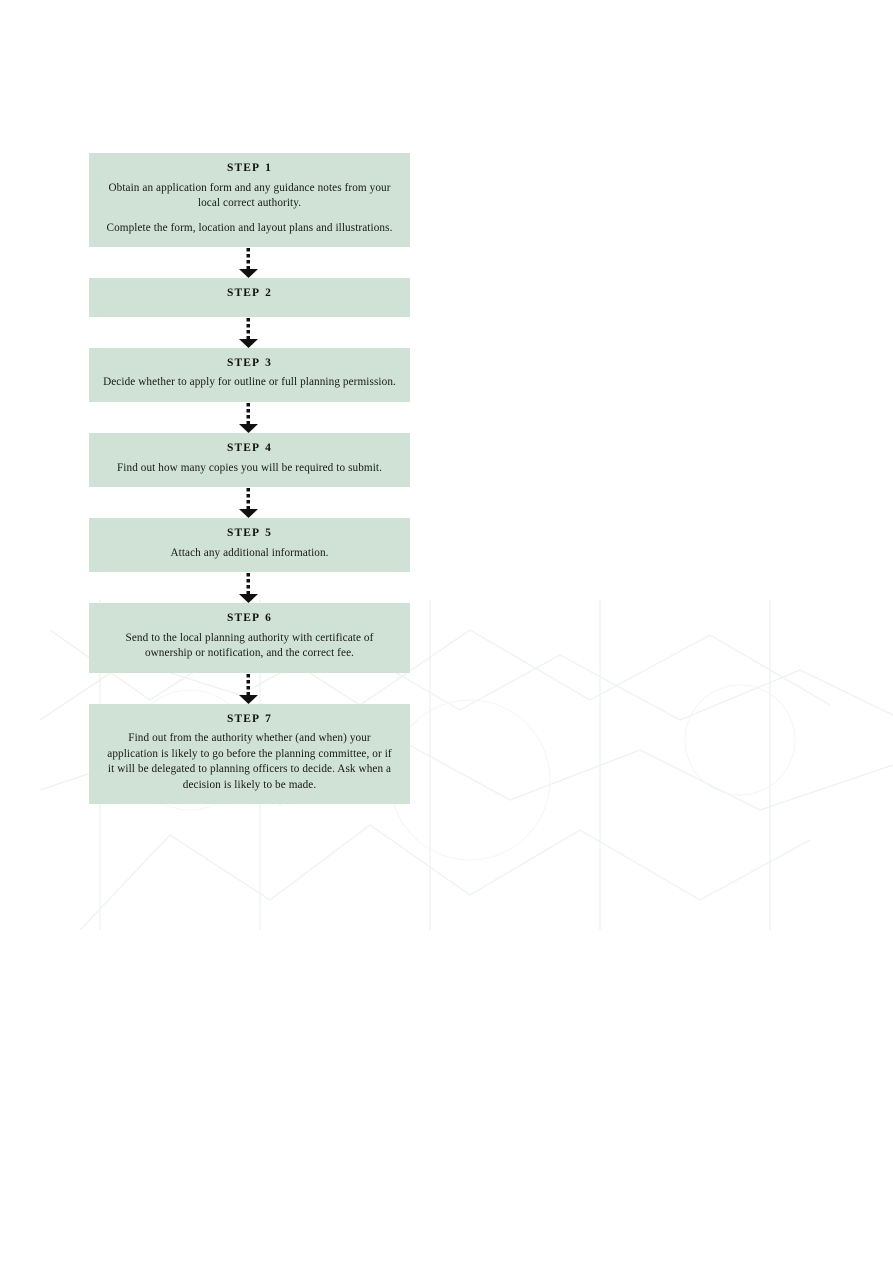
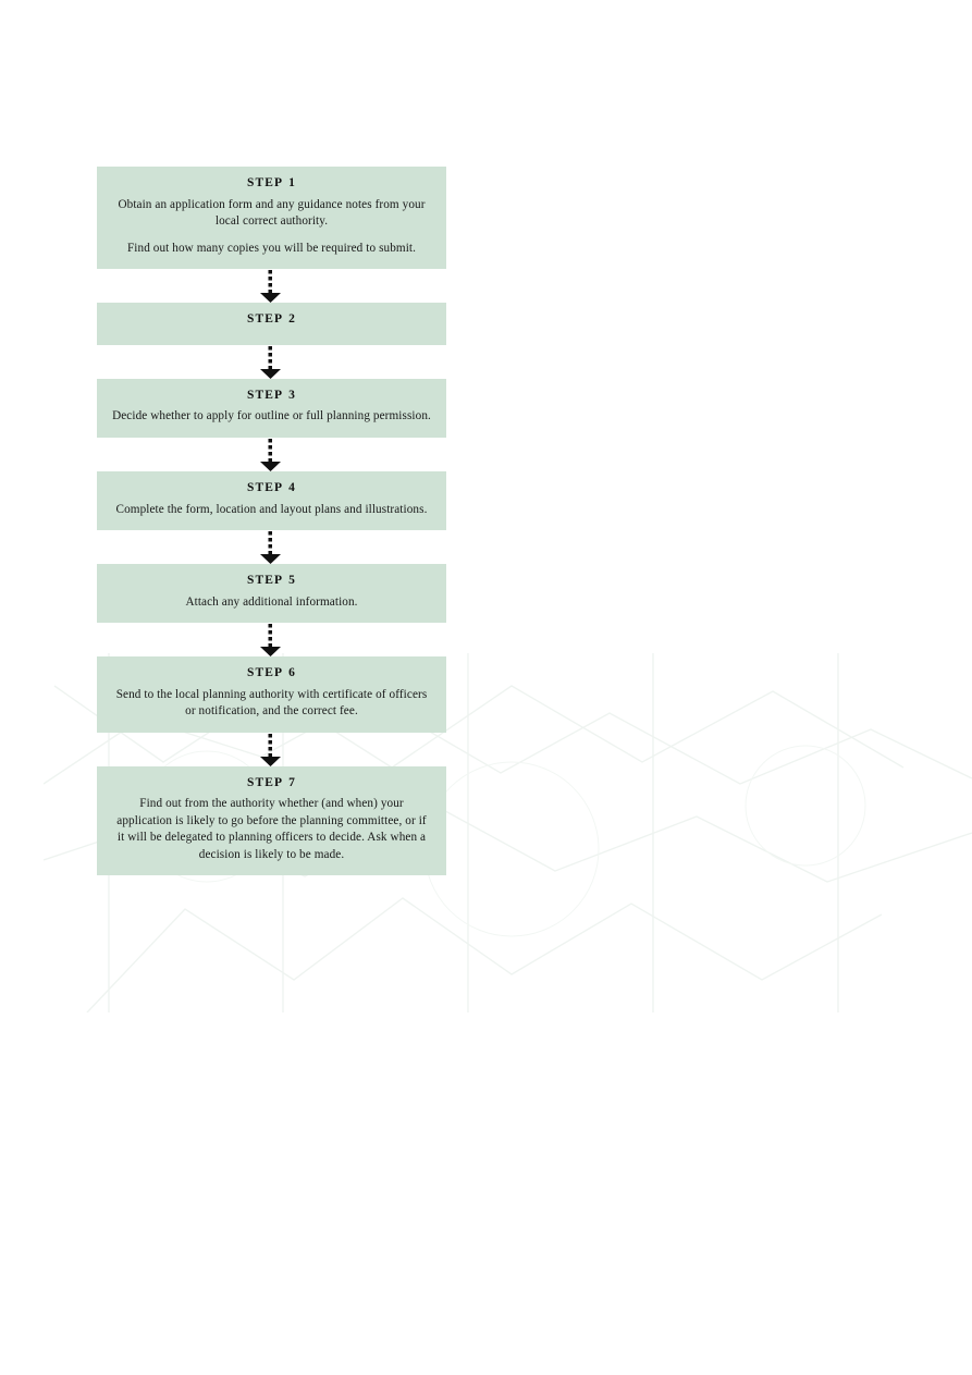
  STEP 1
  Obtain an application form and any guidance notes from your local correct authority.
- Complete the form, location and layout plans and illustrations.
+ Find out how many copies you will be required to submit.
  STEP 2
  STEP 3
  Decide whether to apply for outline or full planning permission.
  STEP 4
- Find out how many copies you will be required to submit.
+ Complete the form, location and layout plans and illustrations.
  STEP 5
  Attach any additional information.
  STEP 6
- Send to the local planning authority with certificate of ownership or notification, and the correct fee.
+ Send to the local planning authority with certificate of officers or notification, and the correct fee.
  STEP 7
  Find out from the authority whether (and when) your application is likely to go before the planning committee, or if it will be delegated to planning officers to decide. Ask when a decision is likely to be made.
